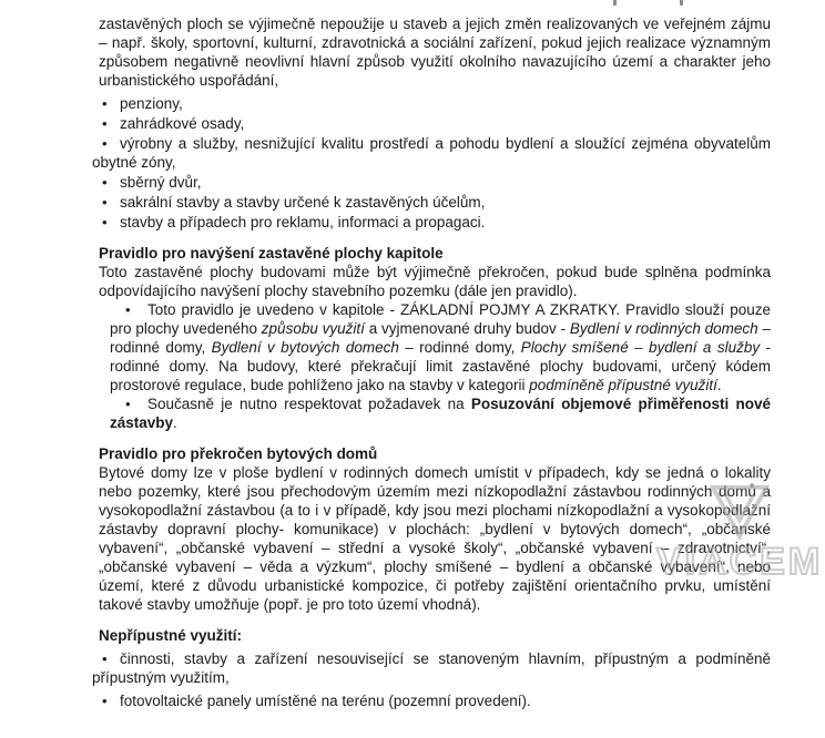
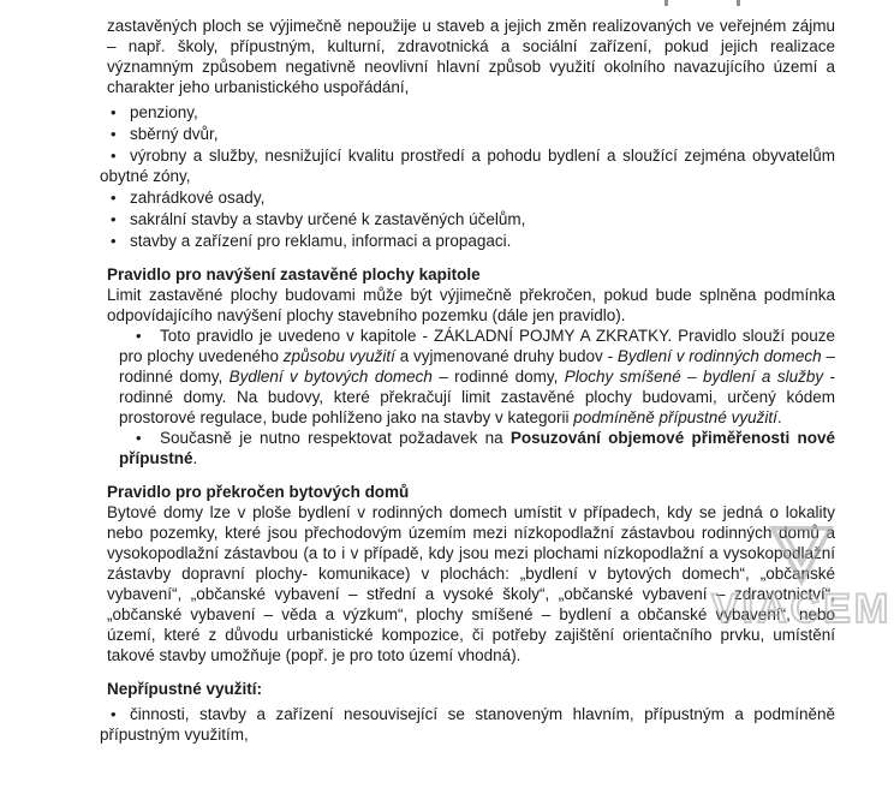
- zastavěných ploch se výjimečně nepoužije u staveb a jejich změn realizovaných ve veřejném zájmu – např. školy, sportovní, kulturní, zdravotnická a sociální zařízení, pokud jejich realizace významným způsobem negativně neovlivní hlavní způsob využití okolního navazujícího území a charakter jeho urbanistického uspořádání,
+ zastavěných ploch se výjimečně nepoužije u staveb a jejich změn realizovaných ve veřejném zájmu – např. školy, přípustným, kulturní, zdravotnická a sociální zařízení, pokud jejich realizace významným způsobem negativně neovlivní hlavní způsob využití okolního navazujícího území a charakter jeho urbanistického uspořádání,
  • penziony,
- • zahrádkové osady,
+ • sběrný dvůr,
  • výrobny a služby, nesnižující kvalitu prostředí a pohodu bydlení a sloužící zejména obyvatelům obytné zóny,
- • sběrný dvůr,
+ • zahrádkové osady,
  • sakrální stavby a stavby určené k zastavěných účelům,
- • stavby a případech pro reklamu, informaci a propagaci.
+ • stavby a zařízení pro reklamu, informaci a propagaci.
  Pravidlo pro navýšení zastavěné plochy kapitole
- Toto zastavěné plochy budovami může být výjimečně překročen, pokud bude splněna podmínka odpovídajícího navýšení plochy stavebního pozemku (dále jen pravidlo).
+ Limit zastavěné plochy budovami může být výjimečně překročen, pokud bude splněna podmínka odpovídajícího navýšení plochy stavebního pozemku (dále jen pravidlo).
  • Toto pravidlo je uvedeno v kapitole - ZÁKLADNÍ POJMY A ZKRATKY. Pravidlo slouží pouze pro plochy uvedeného způsobu využití a vyjmenované druhy budov - Bydlení v rodinných domech – rodinné domy, Bydlení v bytových domech – rodinné domy, Plochy smíšené – bydlení a služby - rodinné domy. Na budovy, které překračují limit zastavěné plochy budovami, určený kódem prostorové regulace, bude pohlíženo jako na stavby v kategorii podmíněně přípustné využití.
- • Současně je nutno respektovat požadavek na Posuzování objemové přiměřenosti nové zástavby.
+ • Současně je nutno respektovat požadavek na Posuzování objemové přiměřenosti nové přípustné.
  Pravidlo pro překročen bytových domů
  Bytové domy lze v ploše bydlení v rodinných domech umístit v případech, kdy se jedná o lokality nebo pozemky, které jsou přechodovým územím mezi nízkopodlažní zástavbou rodinných domů a vysokopodlažní zástavbou (a to i v případě, kdy jsou mezi plochami nízkopodlažní a vysokopodlažní zástavby dopravní plochy- komunikace) v plochách: „bydlení v bytových domech“, „občanské vybavení“, „občanské vybavení – střední a vysoké školy“, „občanské vybavení – zdravotnictví“, „občanské vybavení – věda a výzkum“, plochy smíšené – bydlení a občanské vybavení“, nebo území, které z důvodu urbanistické kompozice, či potřeby zajištění orientačního prvku, umístění takové stavby umožňuje (popř. je pro toto území vhodná).
  Nepřípustné využití:
  • činnosti, stavby a zařízení nesouvisející se stanoveným hlavním, přípustným a podmíněně přípustným využitím,
- • fotovoltaické panely umístěné na terénu (pozemní provedení).
  VIACEM
